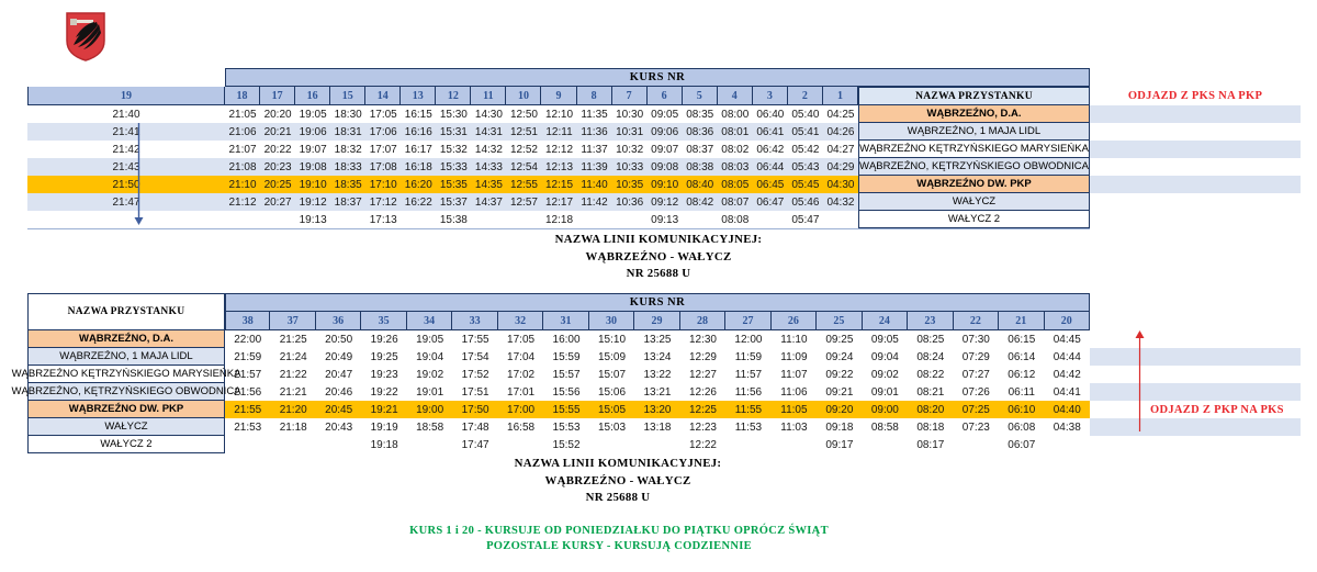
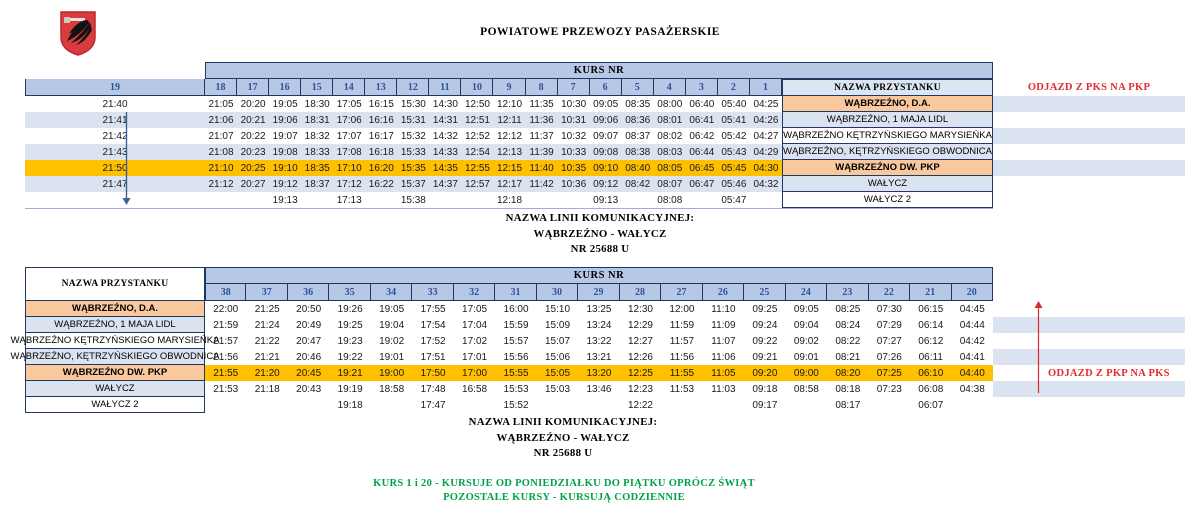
+ POWIATOWE PRZEWOZY PASAŻERSKIE
  KURS NR
  19
  18
  17
  16
  15
  14
  13
  12
  11
  10
  9
  8
  7
  6
  5
  4
  3
  2
  1
  NAZWA PRZYSTANKU
  ODJAZD Z PKS NA PKP
  21:40
  21:05
  20:20
  19:05
  18:30
  17:05
  16:15
  15:30
  14:30
  12:50
  12:10
  11:35
  10:30
  09:05
  08:35
  08:00
  06:40
  05:40
  04:25
  WĄBRZEŹNO, D.A.
  21:41
  21:06
  20:21
  19:06
  18:31
  17:06
  16:16
  15:31
  14:31
  12:51
  12:11
  11:36
  10:31
  09:06
  08:36
  08:01
  06:41
  05:41
  04:26
  WĄBRZEŹNO, 1 MAJA LIDL
  21:42
  21:07
  20:22
  19:07
  18:32
  17:07
  16:17
  15:32
  14:32
  12:52
  12:12
  11:37
  10:32
  09:07
  08:37
  08:02
  06:42
  05:42
  04:27
  WĄBRZEŹNO KĘTRZYŃSKIEGO MARYSIEŃKA
  21:43
  21:08
  20:23
  19:08
  18:33
  17:08
  16:18
  15:33
  14:33
  12:54
  12:13
  11:39
  10:33
  09:08
  08:38
  08:03
  06:44
  05:43
  04:29
  WĄBRZEŹNO, KĘTRZYŃSKIEGO OBWODNICA
  21:50
  21:10
  20:25
  19:10
  18:35
  17:10
  16:20
  15:35
  14:35
  12:55
  12:15
  11:40
  10:35
  09:10
  08:40
  08:05
  06:45
  05:45
  04:30
  WĄBRZEŹNO DW. PKP
  21:47
  21:12
  20:27
  19:12
  18:37
  17:12
  16:22
  15:37
  14:37
  12:57
  12:17
  11:42
  10:36
  09:12
  08:42
  08:07
  06:47
  05:46
  04:32
  WAŁYCZ
  19:13
  17:13
  15:38
  12:18
  09:13
  08:08
  05:47
  WAŁYCZ 2
  NAZWA LINII KOMUNIKACYJNEJ:
  WĄBRZEŹNO - WAŁYCZ
  NR 25688 U
  NAZWA PRZYSTANKU
  KURS NR
  38
  37
  36
  35
  34
  33
  32
  31
  30
  29
  28
  27
  26
  25
  24
  23
  22
  21
  20
  WĄBRZEŹNO, D.A.
  22:00
  21:25
  20:50
  19:26
  19:05
  17:55
  17:05
  16:00
  15:10
  13:25
  12:30
  12:00
  11:10
  09:25
  09:05
  08:25
  07:30
  06:15
  04:45
  WĄBRZEŹNO, 1 MAJA LIDL
  21:59
  21:24
  20:49
  19:25
  19:04
  17:54
  17:04
  15:59
  15:09
  13:24
  12:29
  11:59
  11:09
  09:24
  09:04
  08:24
  07:29
  06:14
  04:44
  WĄBRZEŹNO KĘTRZYŃSKIEGO MARYSIEŃ
  21:57
  21:22
  20:47
  19:23
  19:02
  17:52
  17:02
  15:57
  15:07
  13:22
  12:27
  11:57
  11:07
  09:22
  09:02
  08:22
  07:27
  06:12
  04:42
  WĄBRZEŹNO, KĘTRZYŃSKIEGO OBWODN
  21:56
  21:21
  20:46
  19:22
  19:01
  17:51
  17:01
  15:56
  15:06
  13:21
  12:26
  11:56
  11:06
  09:21
  09:01
  08:21
  07:26
  06:11
  04:41
  WĄBRZEŹNO DW. PKP
  21:55
  21:20
  20:45
  19:21
  19:00
  17:50
  17:00
  15:55
  15:05
  13:20
  12:25
  11:55
  11:05
  09:20
  09:00
  08:20
  07:25
  06:10
  04:40
  ODJAZD Z PKP NA PKS
  WAŁYCZ
  21:53
  21:18
  20:43
  19:19
  18:58
  17:48
  16:58
  15:53
  15:03
- 13:18
+ 13:46
  12:23
  11:53
  11:03
  09:18
  08:58
  08:18
  07:23
  06:08
  04:38
  WAŁYCZ 2
  19:18
  17:47
  15:52
  12:22
  09:17
  08:17
  06:07
  NAZWA LINII KOMUNIKACYJNEJ:
  WĄBRZEŹNO - WAŁYCZ
  NR 25688 U
  KURS 1 i 20 - KURSUJE OD PONIEDZIAŁKU DO PIĄTKU OPRÓCZ ŚWIĄT
  POZOSTALE KURSY - KURSUJĄ CODZIENNIE
